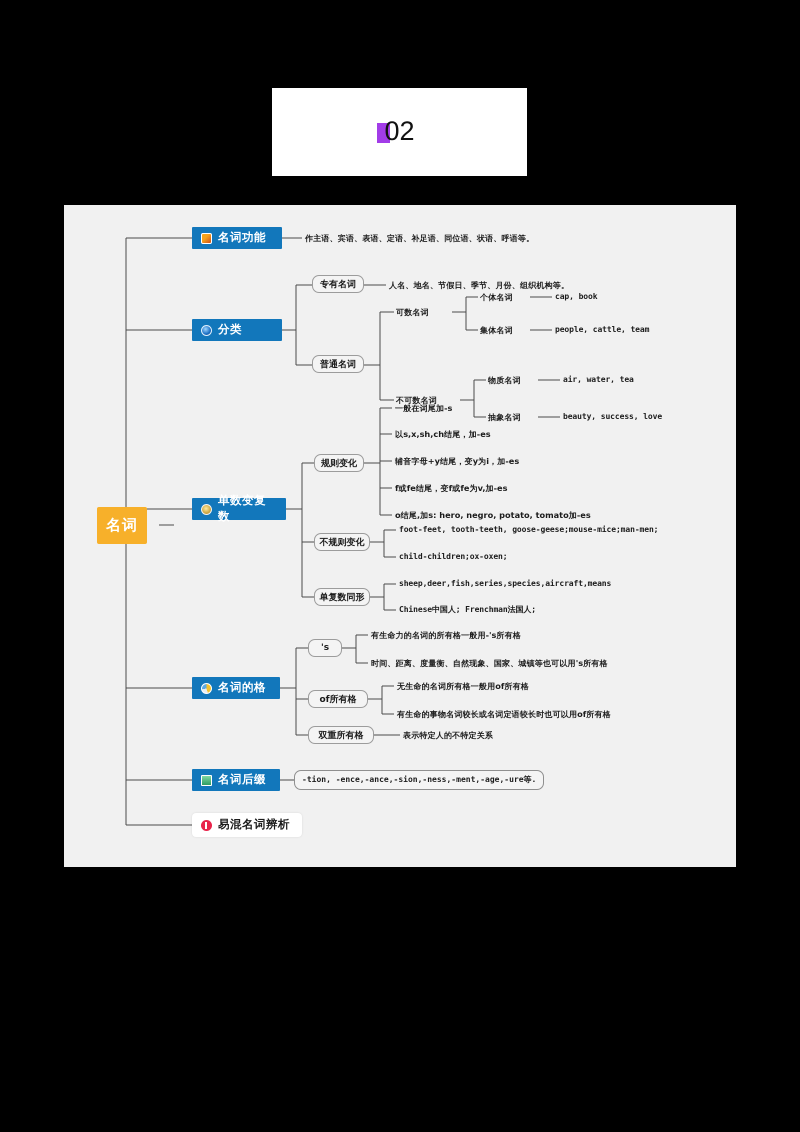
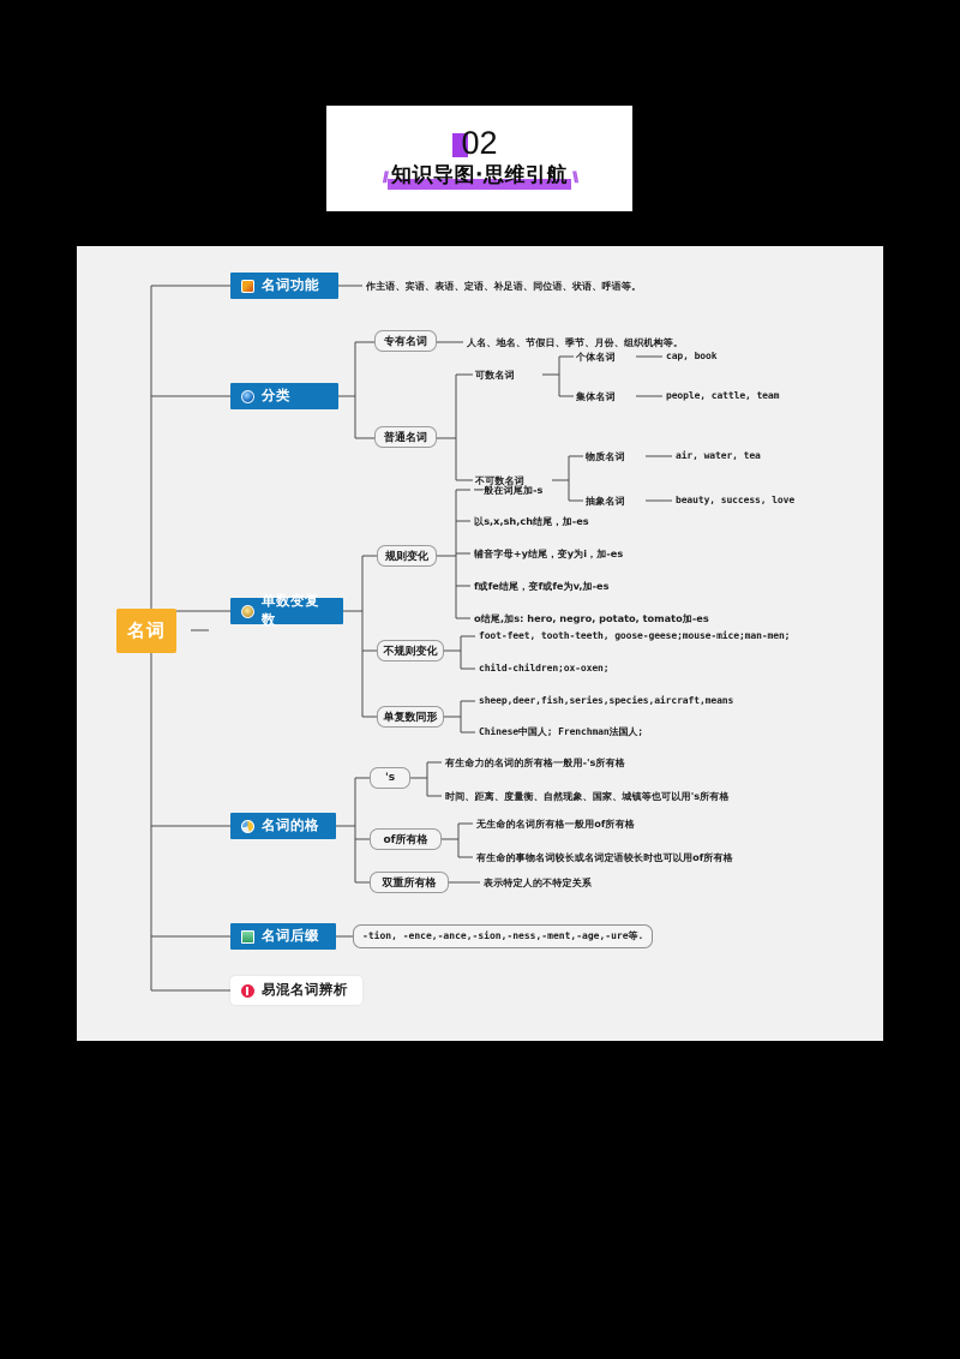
  02
+ //
+ 知识导图·思维引航
+ \\
  名词
  名词功能
  作主语、宾语、表语、定语、补足语、同位语、状语、呼语等。
  分类
  专有名词
  人名、地名、节假日、季节、月份、组织机构等。
  普通名词
  可数名词
  个体名词
  cap, book
  集体名词
  people, cattle, team
  不可数名词
  物质名词
  air, water, tea
  抽象名词
  beauty, success, love
  单数变复数
  规则变化
  一般在词尾加-s
  以s,x,sh,ch结尾，加-es
  辅音字母+y结尾，变y为i，加-es
  f或fe结尾，变f或fe为v,加-es
  o结尾,加s: hero, negro, potato, tomato加-es
  不规则变化
  foot-feet, tooth-teeth, goose-geese;mouse-mice;man-men;
  child-children;ox-oxen;
  单复数同形
  sheep,deer,fish,series,species,aircraft,means
  Chinese中国人; Frenchman法国人;
  名词的格
  's
  有生命力的名词的所有格一般用-'s所有格
  时间、距离、度量衡、自然现象、国家、城镇等也可以用's所有格
  of所有格
  无生命的名词所有格一般用of所有格
  有生命的事物名词较长或名词定语较长时也可以用of所有格
  双重所有格
  表示特定人的不特定关系
  名词后缀
  -tion, -ence,-ance,-sion,-ness,-ment,-age,-ure等.
  易混名词辨析
